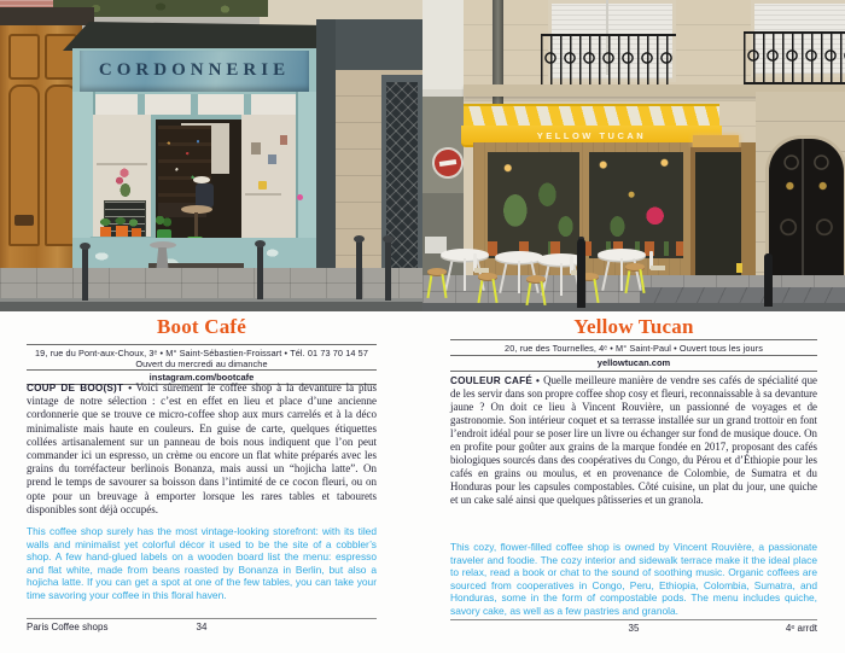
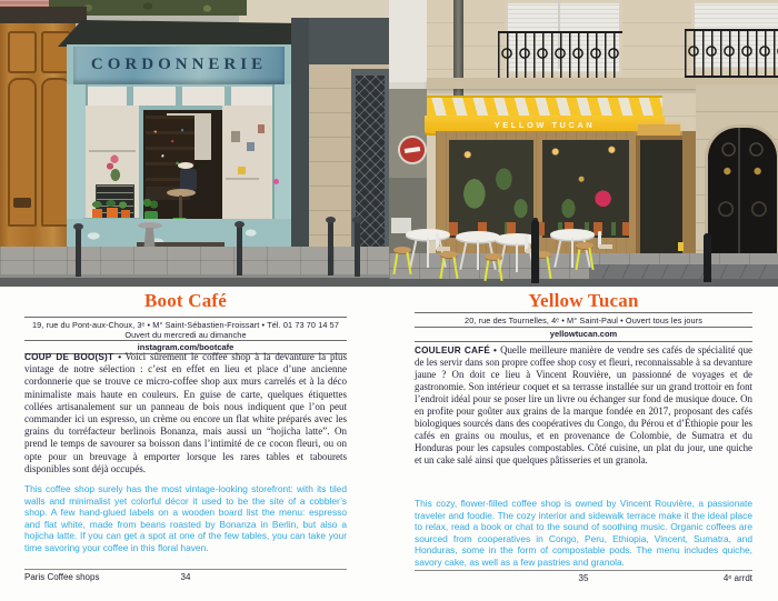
  CORDONNERIE
  YELLOW TUCAN
  Boot Café
  19, rue du Pont-aux-Choux, 3ᵉ • M° Saint-Sébastien-Froissart • Tél. 01 73 70 14 57
  Ouvert du mercredi au dimanche
  instagram.com/bootcafe
  COUP DE BOO(S)T • Voici sûrement le coffee shop à la devanture la plus vintage de notre sélection : c’est en effet en lieu et place d’une ancienne cordonnerie que se trouve ce micro-coffee shop aux murs carrelés et à la déco minimaliste mais haute en couleurs. En guise de carte, quelques étiquettes collées artisanalement sur un panneau de bois nous indiquent que l’on peut commander ici un espresso, un crème ou encore un flat white préparés avec les grains du torréfacteur berlinois Bonanza, mais aussi un “hojicha latte”. On prend le temps de savourer sa boisson dans l’intimité de ce cocon fleuri, ou on opte pour un breuvage à emporter lorsque les rares tables et tabourets disponibles sont déjà occupés.
  This coffee shop surely has the most vintage-looking storefront: with its tiled walls and minimalist yet colorful décor it used to be the site of a cobbler’s shop. A few hand-glued labels on a wooden board list the menu: espresso and flat white, made from beans roasted by Bonanza in Berlin, but also a hojicha latte. If you can get a spot at one of the few tables, you can take your time savoring your coffee in this floral haven.
  Paris Coffee shops
  34
  Yellow Tucan
  20, rue des Tournelles, 4ᵉ • M° Saint-Paul • Ouvert tous les jours
  yellowtucan.com
  COULEUR CAFÉ • Quelle meilleure manière de vendre ses cafés de spécialité que de les servir dans son propre coffee shop cosy et fleuri, reconnaissable à sa devanture jaune ? On doit ce lieu à Vincent Rouvière, un passionné de voyages et de gastronomie. Son intérieur coquet et sa terrasse installée sur un grand trottoir en font l’endroit idéal pour se poser lire un livre ou échanger sur fond de musique douce. On en profite pour goûter aux grains de la marque fondée en 2017, proposant des cafés biologiques sourcés dans des coopératives du Congo, du Pérou et d’Éthiopie pour les cafés en grains ou moulus, et en provenance de Colombie, de Sumatra et du Honduras pour les capsules compostables. Côté cuisine, un plat du jour, une quiche et un cake salé ainsi que quelques pâtisseries et un granola.
- This cozy, flower-filled coffee shop is owned by Vincent Rouvière, a passionate traveler and foodie. The cozy interior and sidewalk terrace make it the ideal place to relax, read a book or chat to the sound of soothing music. Organic coffees are sourced from cooperatives in Congo, Peru, Ethiopia, Colombia, Sumatra, and Honduras, some in the form of compostable pods. The menu includes quiche, savory cake, as well as a few pastries and granola.
+ This cozy, flower-filled coffee shop is owned by Vincent Rouvière, a passionate traveler and foodie. The cozy interior and sidewalk terrace make it the ideal place to relax, read a book or chat to the sound of soothing music. Organic coffees are sourced from cooperatives in Congo, Peru, Ethiopia, Vincent, Sumatra, and Honduras, some in the form of compostable pods. The menu includes quiche, savory cake, as well as a few pastries and granola.
  35
  4ᵉ arrdt
